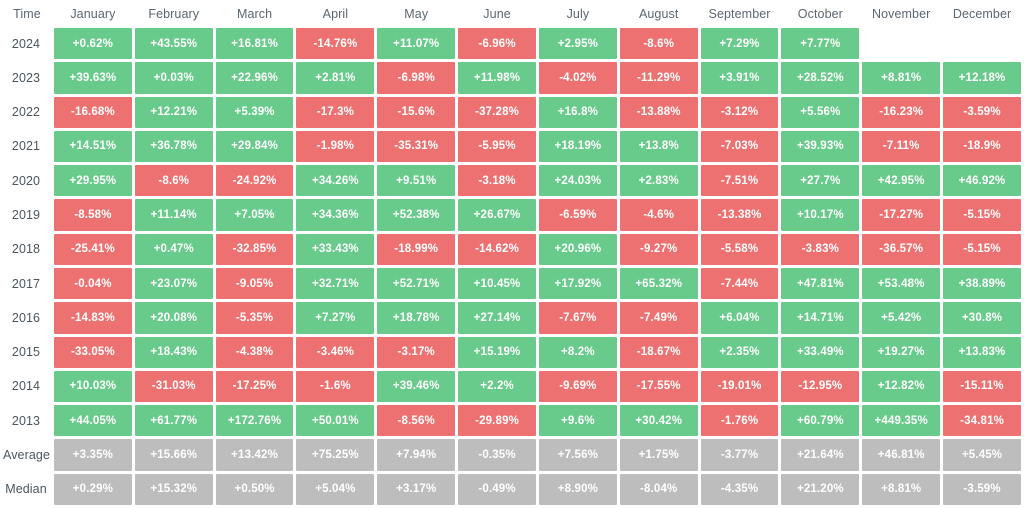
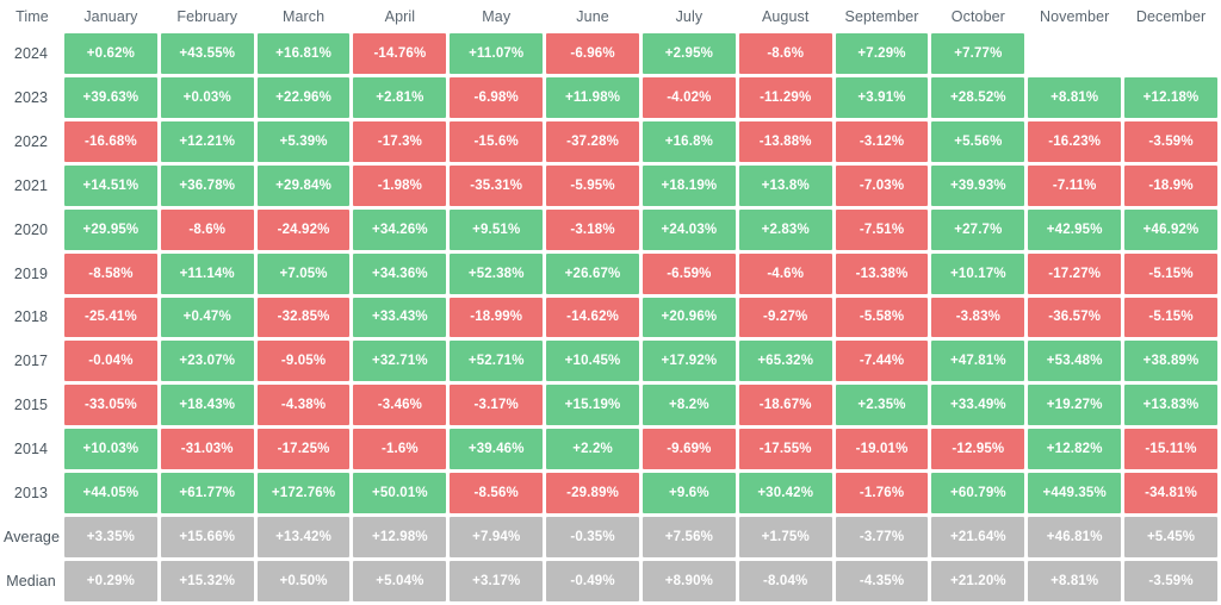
  Time	January	February	March	April	May	June	July	August	September	October	November	December
  2024	+0.62%	+43.55%	+16.81%	-14.76%	+11.07%	-6.96%	+2.95%	-8.6%	+7.29%	+7.77%
  2023	+39.63%	+0.03%	+22.96%	+2.81%	-6.98%	+11.98%	-4.02%	-11.29%	+3.91%	+28.52%	+8.81%	+12.18%
  2022	-16.68%	+12.21%	+5.39%	-17.3%	-15.6%	-37.28%	+16.8%	-13.88%	-3.12%	+5.56%	-16.23%	-3.59%
  2021	+14.51%	+36.78%	+29.84%	-1.98%	-35.31%	-5.95%	+18.19%	+13.8%	-7.03%	+39.93%	-7.11%	-18.9%
  2020	+29.95%	-8.6%	-24.92%	+34.26%	+9.51%	-3.18%	+24.03%	+2.83%	-7.51%	+27.7%	+42.95%	+46.92%
  2019	-8.58%	+11.14%	+7.05%	+34.36%	+52.38%	+26.67%	-6.59%	-4.6%	-13.38%	+10.17%	-17.27%	-5.15%
  2018	-25.41%	+0.47%	-32.85%	+33.43%	-18.99%	-14.62%	+20.96%	-9.27%	-5.58%	-3.83%	-36.57%	-5.15%
  2017	-0.04%	+23.07%	-9.05%	+32.71%	+52.71%	+10.45%	+17.92%	+65.32%	-7.44%	+47.81%	+53.48%	+38.89%
- 2016	-14.83%	+20.08%	-5.35%	+7.27%	+18.78%	+27.14%	-7.67%	-7.49%	+6.04%	+14.71%	+5.42%	+30.8%
  2015	-33.05%	+18.43%	-4.38%	-3.46%	-3.17%	+15.19%	+8.2%	-18.67%	+2.35%	+33.49%	+19.27%	+13.83%
  2014	+10.03%	-31.03%	-17.25%	-1.6%	+39.46%	+2.2%	-9.69%	-17.55%	-19.01%	-12.95%	+12.82%	-15.11%
  2013	+44.05%	+61.77%	+172.76%	+50.01%	-8.56%	-29.89%	+9.6%	+30.42%	-1.76%	+60.79%	+449.35%	-34.81%
- Average	+3.35%	+15.66%	+13.42%	+75.25%	+7.94%	-0.35%	+7.56%	+1.75%	-3.77%	+21.64%	+46.81%	+5.45%
+ Average	+3.35%	+15.66%	+13.42%	+12.98%	+7.94%	-0.35%	+7.56%	+1.75%	-3.77%	+21.64%	+46.81%	+5.45%
  Median	+0.29%	+15.32%	+0.50%	+5.04%	+3.17%	-0.49%	+8.90%	-8.04%	-4.35%	+21.20%	+8.81%	-3.59%
